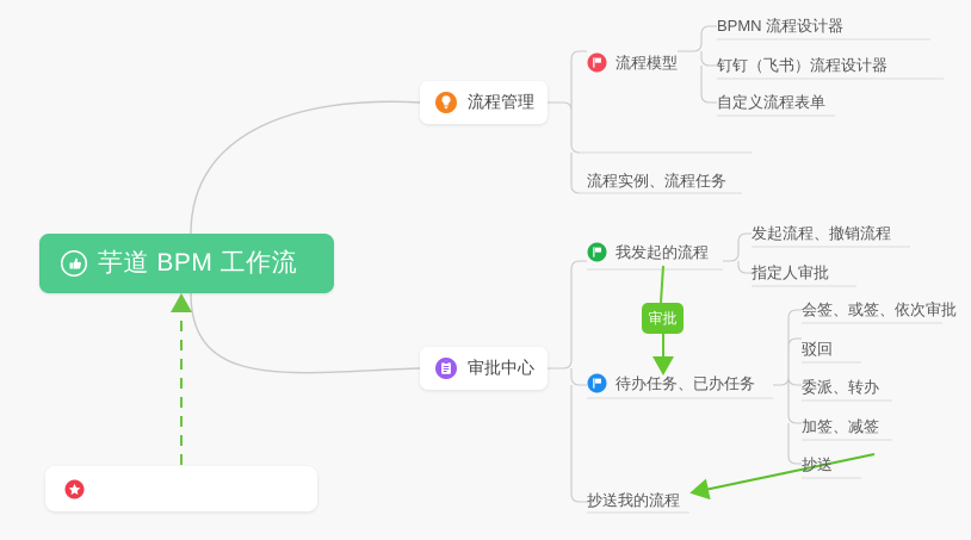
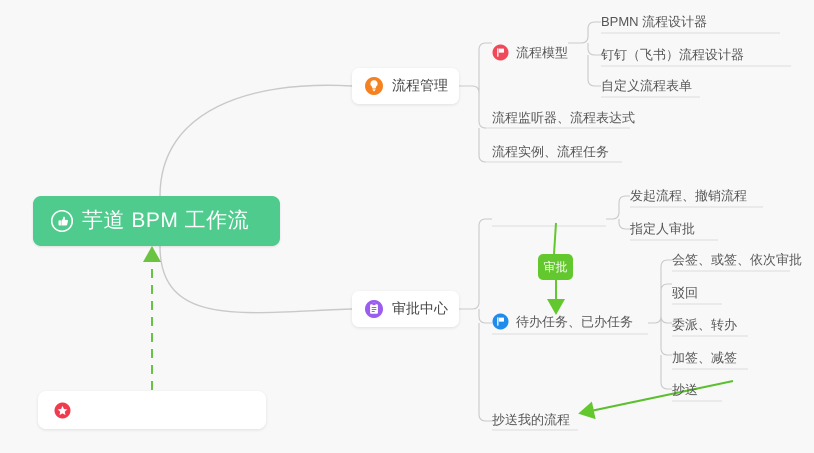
  芋道 BPM 工作流
  流程管理
  流程模型
  BPMN 流程设计器
  钉钉（飞书）流程设计器
  自定义流程表单
+ 流程监听器、流程表达式
  流程实例、流程任务
  审批中心
- 我发起的流程
  发起流程、撤销流程
  指定人审批
  审批
  待办任务、已办任务
  会签、或签、依次审批
  驳回
  委派、转办
  加签、减签
  抄送
  抄送我的流程
